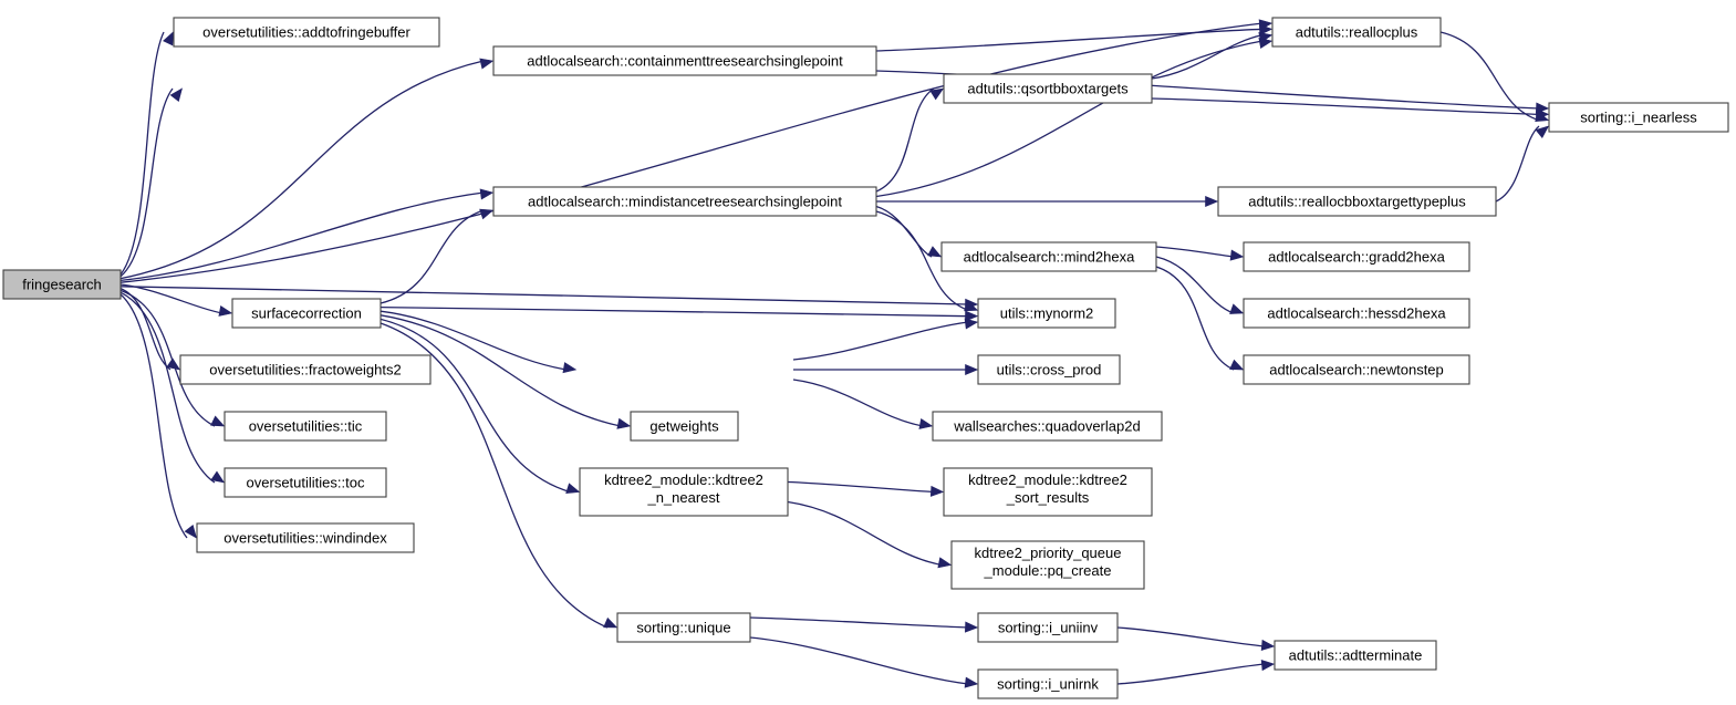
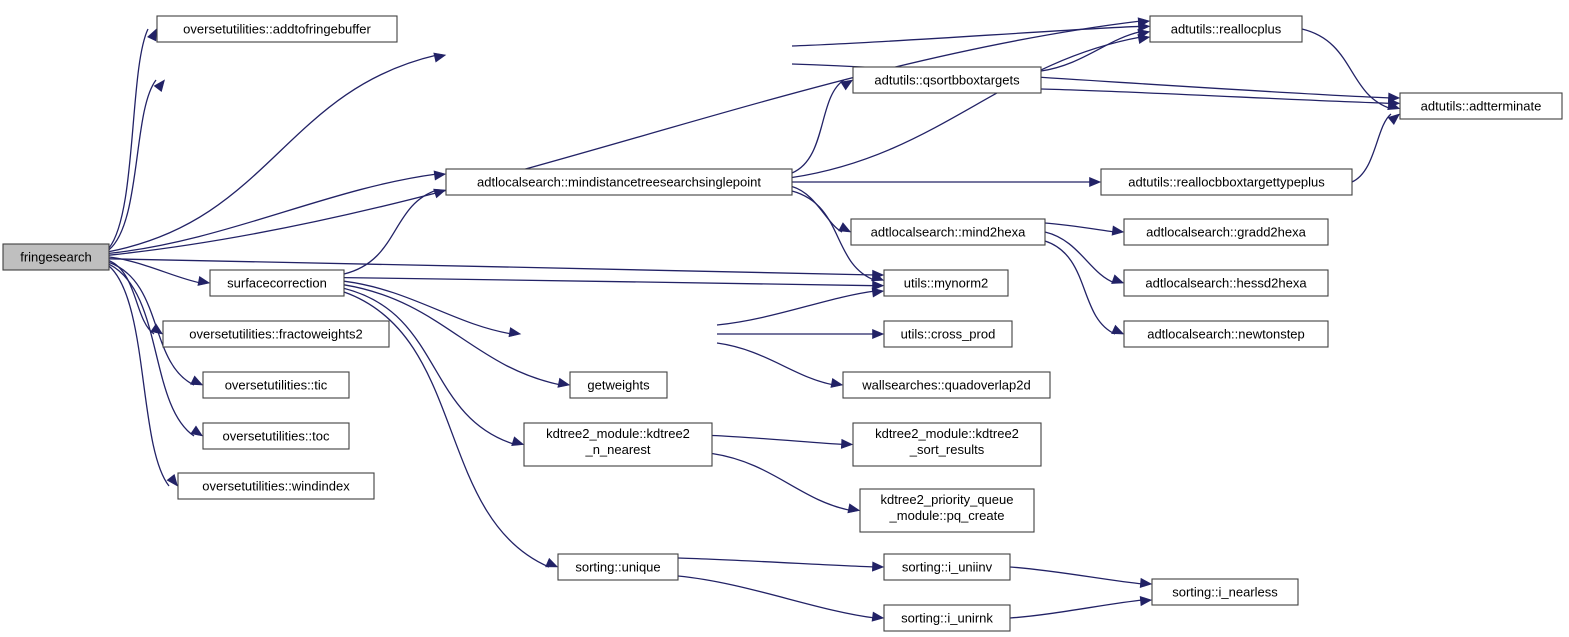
  fringesearch
  oversetutilities::addtofringebuffer
- adtlocalsearch::containmenttreesearchsinglepoint
  adtlocalsearch::mindistancetreesearchsinglepoint
  surfacecorrection
  oversetutilities::fractoweights2
  oversetutilities::tic
  oversetutilities::toc
  oversetutilities::windindex
  getweights
  kdtree2_module::kdtree2 _n_nearest
  sorting::unique
  adtutils::qsortbboxtargets
  adtutils::reallocplus
- sorting::i_nearless
+ adtutils::adtterminate
  adtutils::reallocbboxtargettypeplus
  adtlocalsearch::mind2hexa
  adtlocalsearch::gradd2hexa
  adtlocalsearch::hessd2hexa
  adtlocalsearch::newtonstep
  utils::mynorm2
  utils::cross_prod
  wallsearches::quadoverlap2d
  kdtree2_module::kdtree2 _sort_results
  kdtree2_priority_queue _module::pq_create
  sorting::i_uniinv
  sorting::i_unirnk
- adtutils::adtterminate
+ sorting::i_nearless
